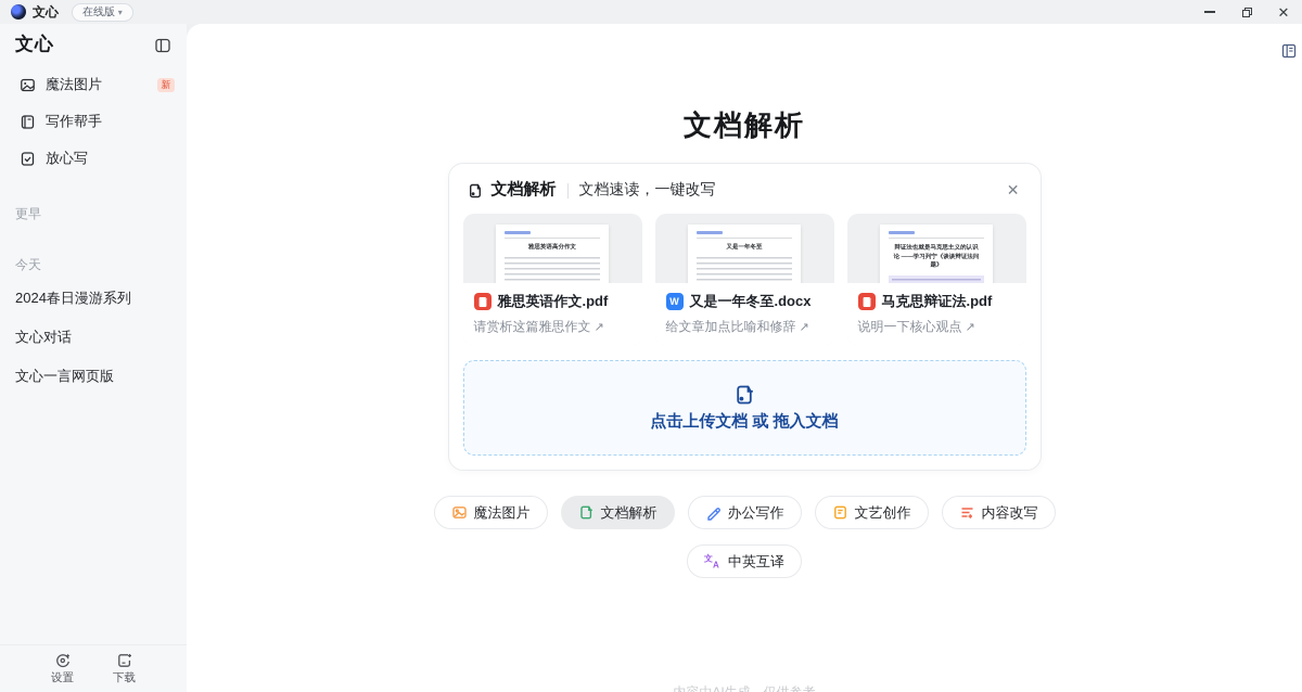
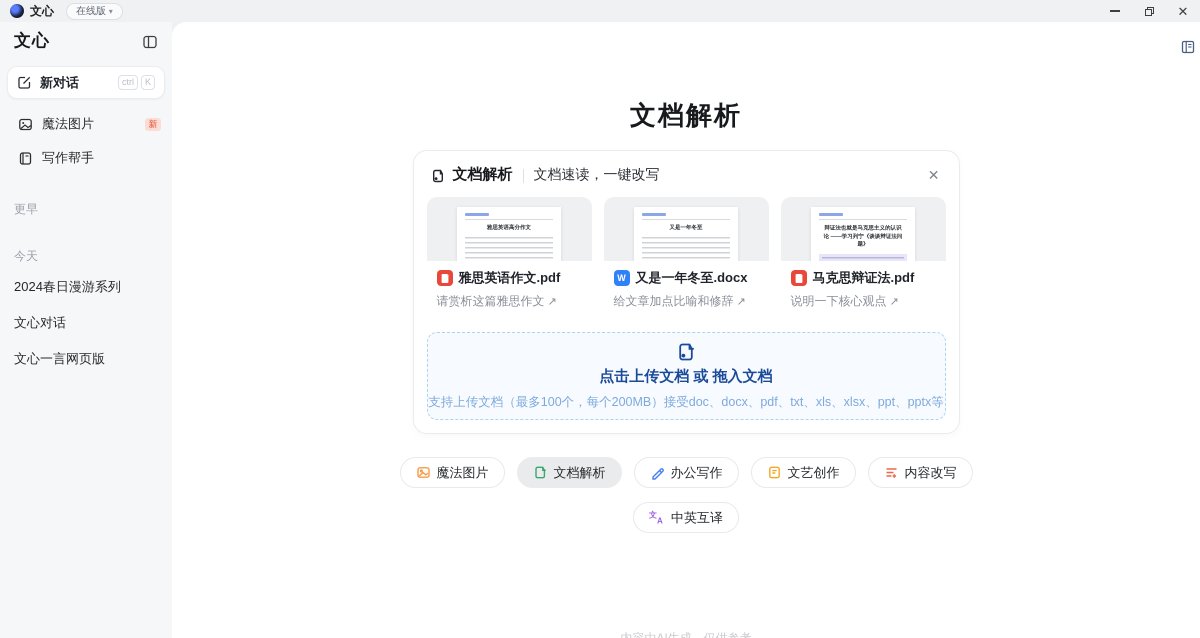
  文心
  在线版 ▾
  ✕
  文心
+ 新对话
+ ctrl
+ K
  魔法图片
  新
  写作帮手
- 放心写
  更早
  今天
  2024春日漫游系列
  文心对话
  文心一言网页版
- 设置
- 下载
  文档解析
  文档解析
  文档速读，一键改写
  ✕
  雅思英语作文.pdf
  请赏析这篇雅思作文
  ↗
  W
  又是一年冬至.docx
  给文章加点比喻和修辞
  ↗
  马克思辩证法.pdf
  说明一下核心观点
  ↗
  点击上传文档 或 拖入文档
+ 支持上传文档（最多100个，每个200MB）接受doc、docx、pdf、txt、xls、xlsx、ppt、pptx等
  魔法图片
  文档解析
  办公写作
  文艺创作
  内容改写
  文
  A
  中英互译
